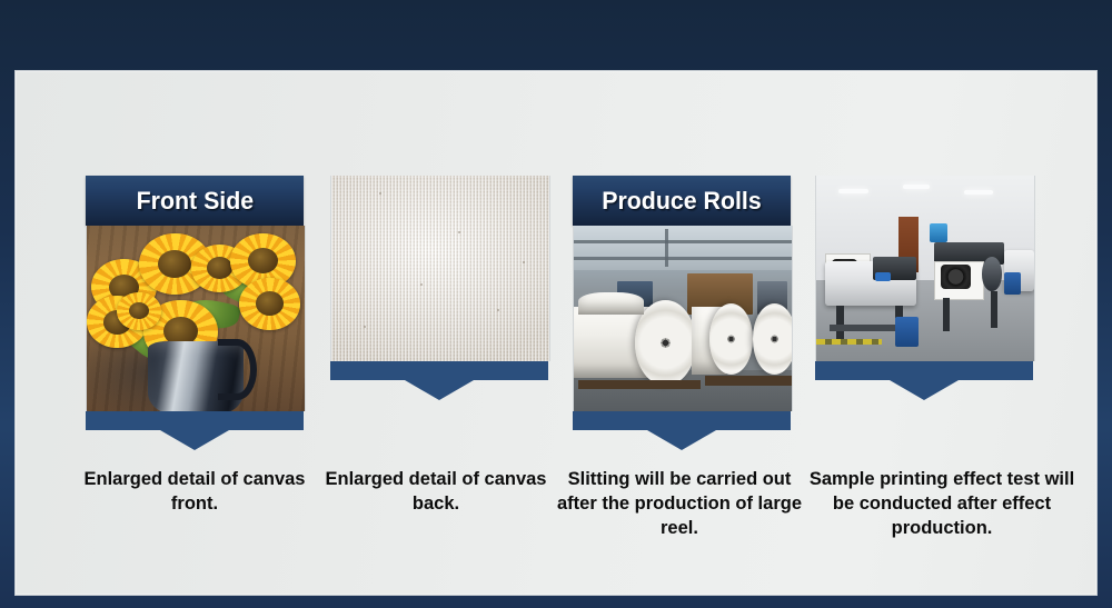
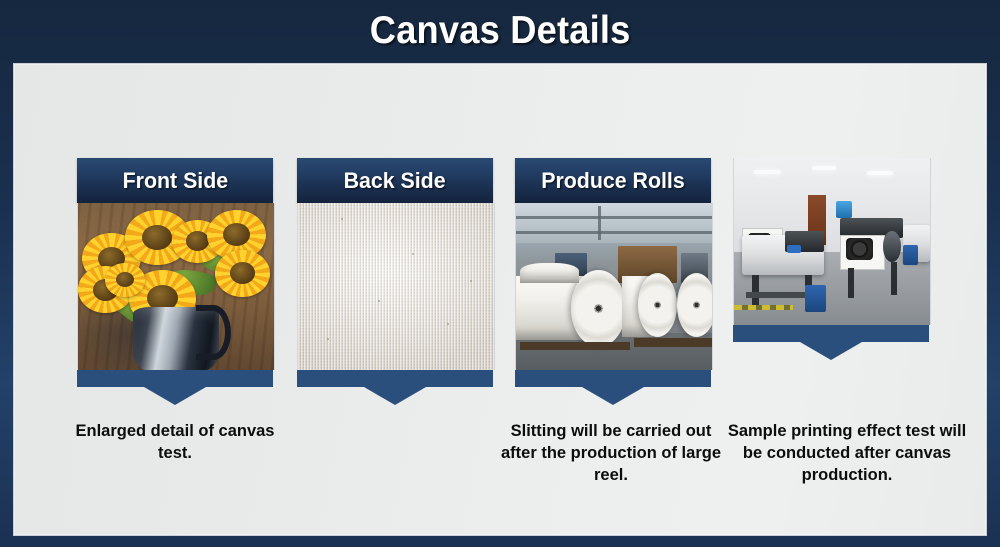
+ Canvas Details
  Front Side
+ Back Side
  Produce Rolls
- Enlarged detail of canvas front.
+ Enlarged detail of canvas test.
- Enlarged detail of canvas back.
  Slitting will be carried out after the production of large reel.
- Sample printing effect test will be conducted after effect production.
+ Sample printing effect test will be conducted after canvas production.
